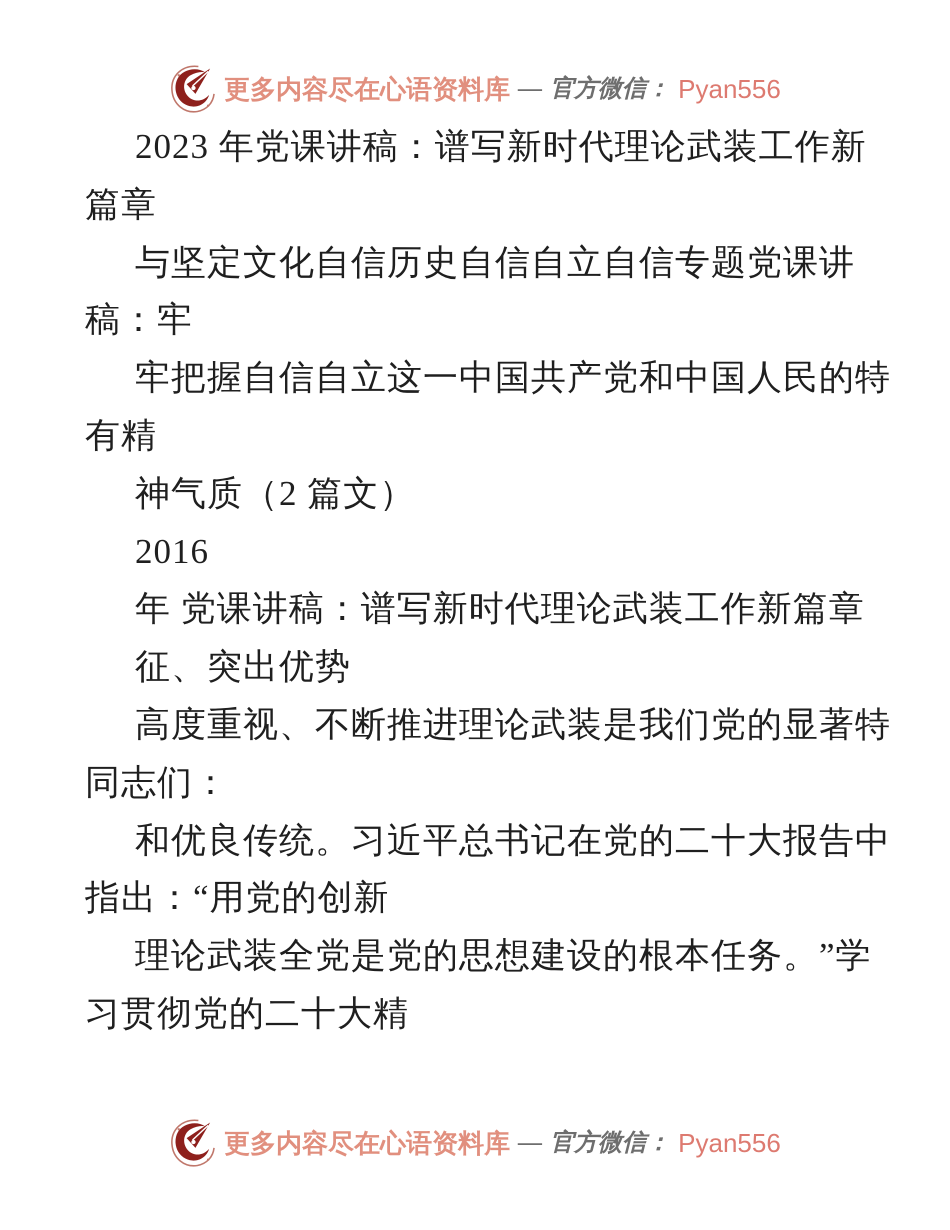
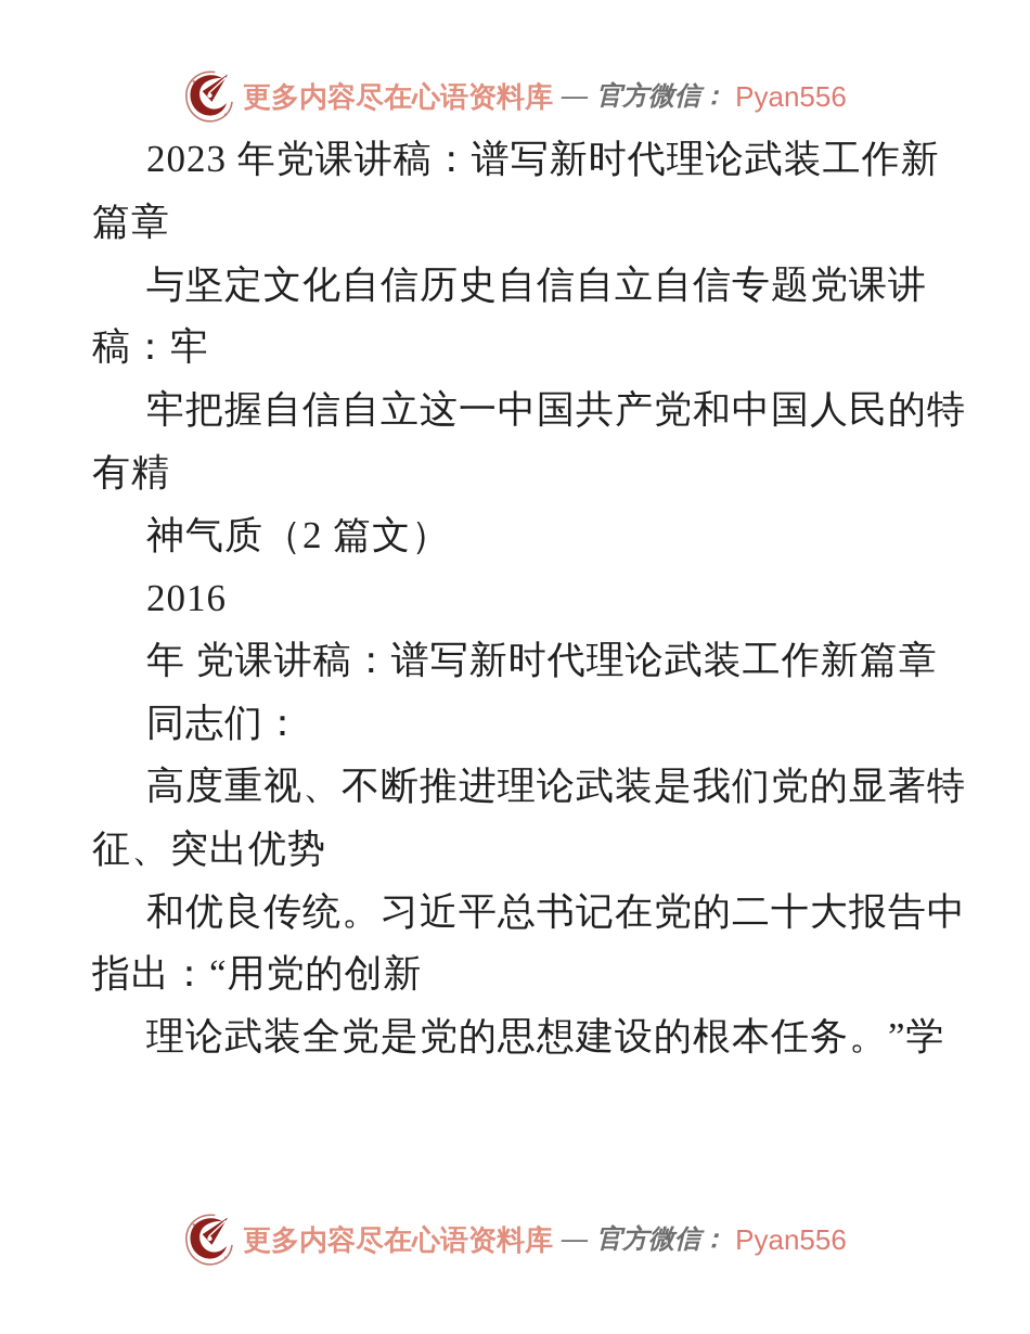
  更多内容尽在心语资料库
  —
  官方微信：
  Pyan556
  2023 年党课讲稿：谱写新时代理论武装工作新
  篇章
  与坚定文化自信历史自信自立自信专题党课讲
  稿：牢
  牢把握自信自立这一中国共产党和中国人民的特
  有精
  神气质（2 篇文）
  2016
  年 党课讲稿：谱写新时代理论武装工作新篇章
- 征、突出优势
+ 同志们：
  高度重视、不断推进理论武装是我们党的显著特
- 同志们：
+ 征、突出优势
  和优良传统。习近平总书记在党的二十大报告中
  指出：“用党的创新
  理论武装全党是党的思想建设的根本任务。”学
- 习贯彻党的二十大精
  更多内容尽在心语资料库
  —
  官方微信：
  Pyan556
